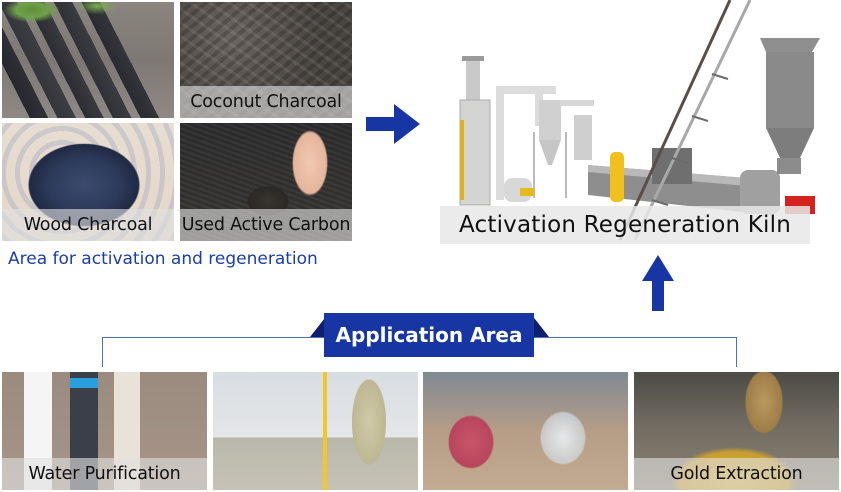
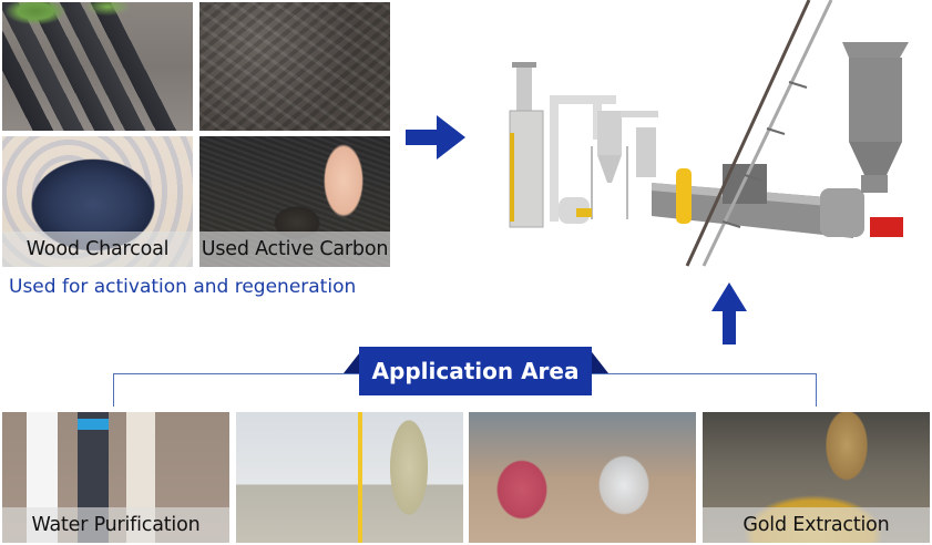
- Coconut Charcoal
  Wood Charcoal
  Used Active Carbon
- Area for activation and regeneration
+ Used for activation and regeneration
- Activation Regeneration Kiln
  Application Area
  Water Purification
  Gold Extraction
